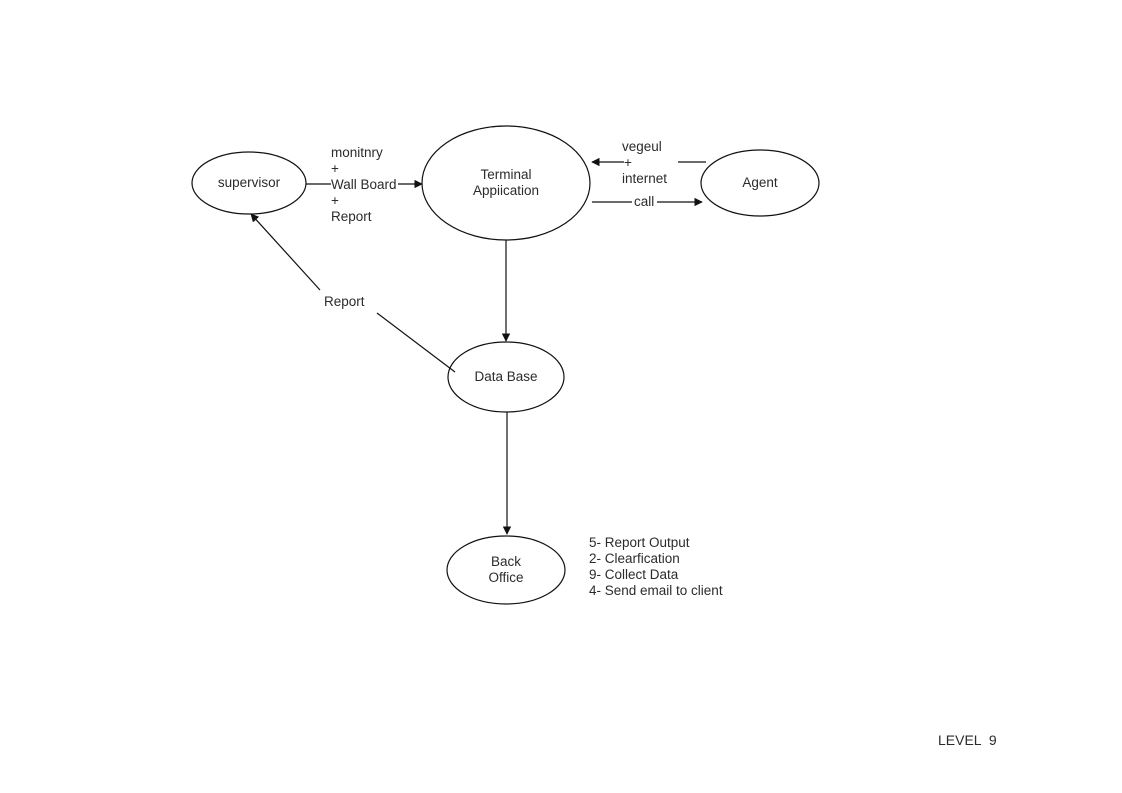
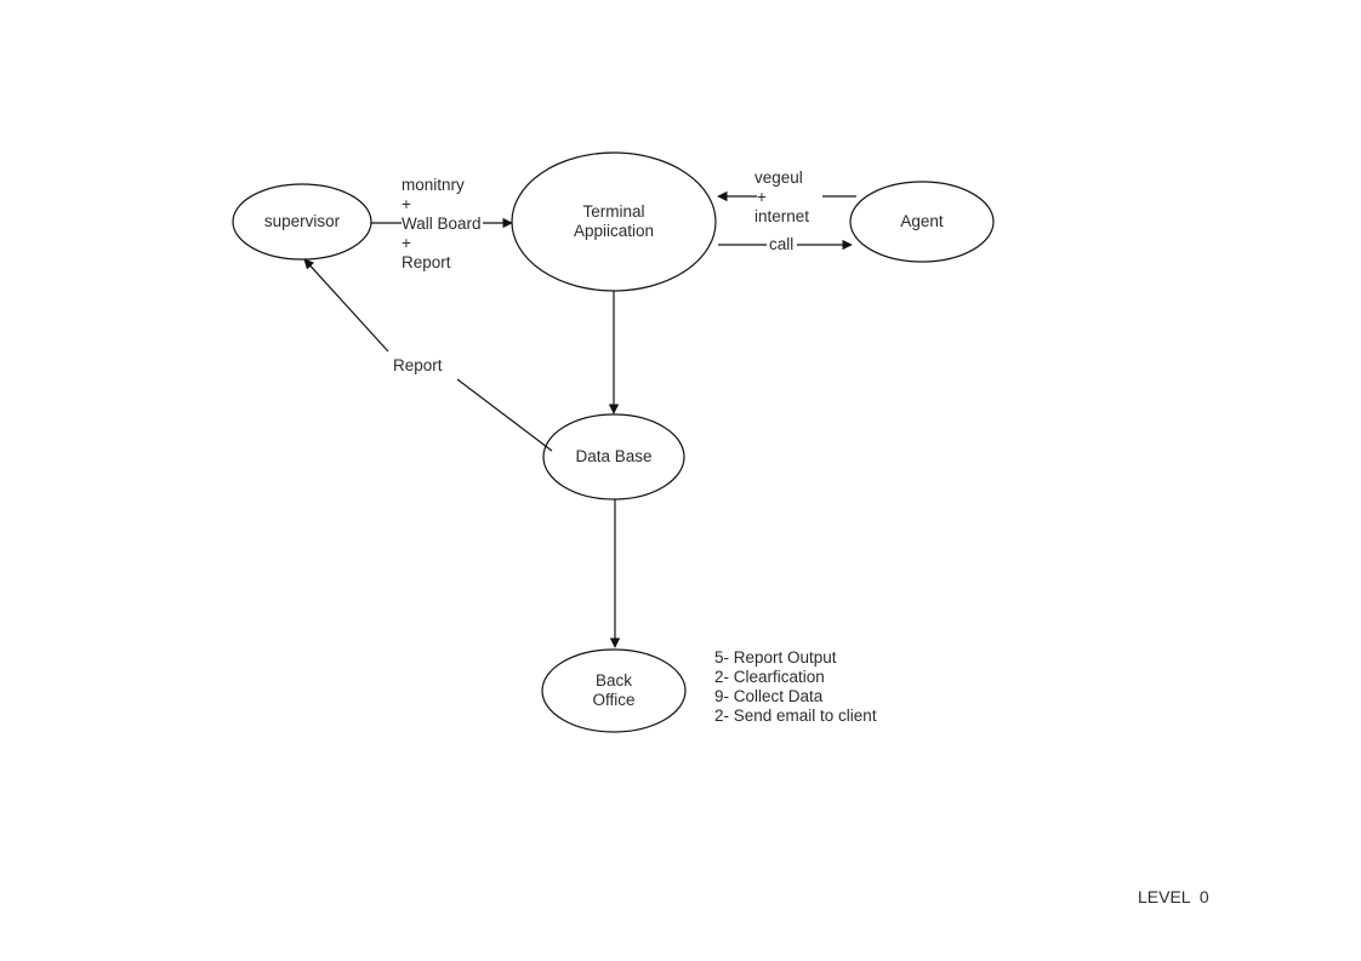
  supervisor
  Terminal
  Appiication
  Agent
  Data Base
  Back
  Office
  monitnry
  +
  Wall Board
  +
  Report
  vegeul
  +
  internet
  call
  Report
  5- Report Output
  2- Clearfication
  9- Collect Data
- 4- Send email to client
+ 2- Send email to client
- LEVEL 9
+ LEVEL 0
